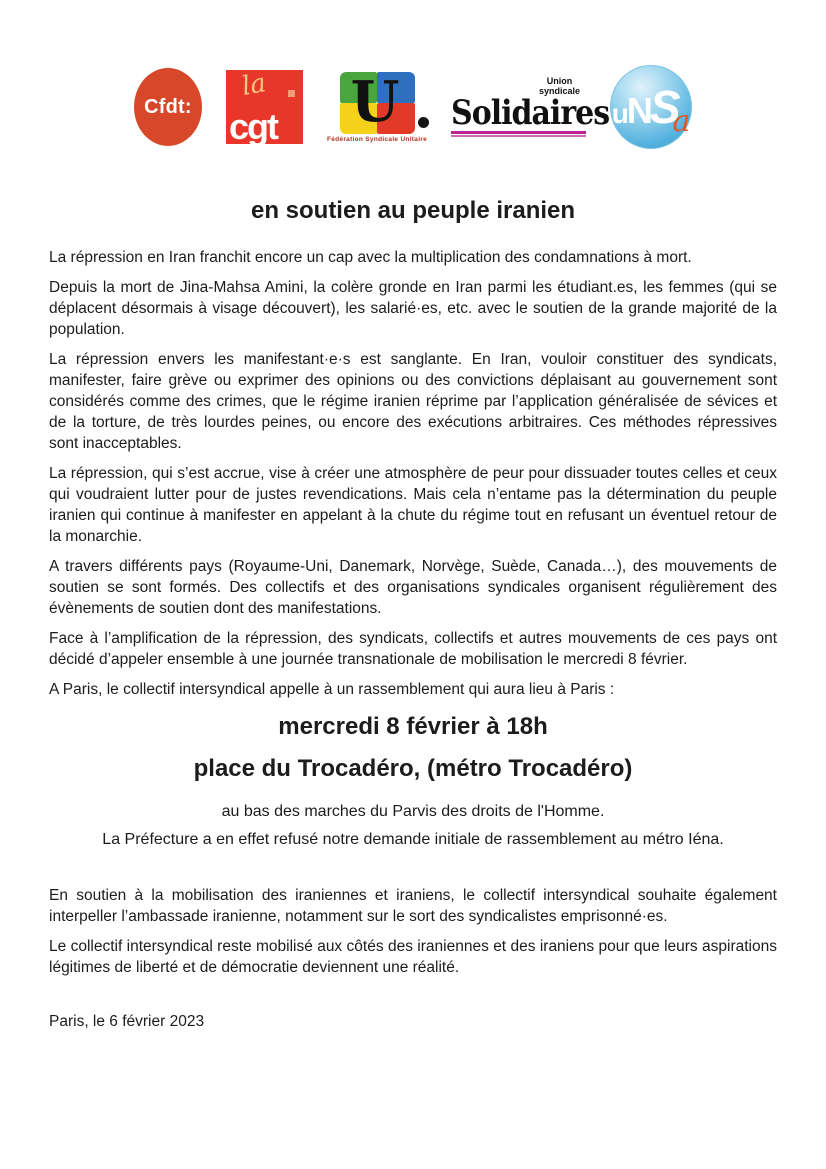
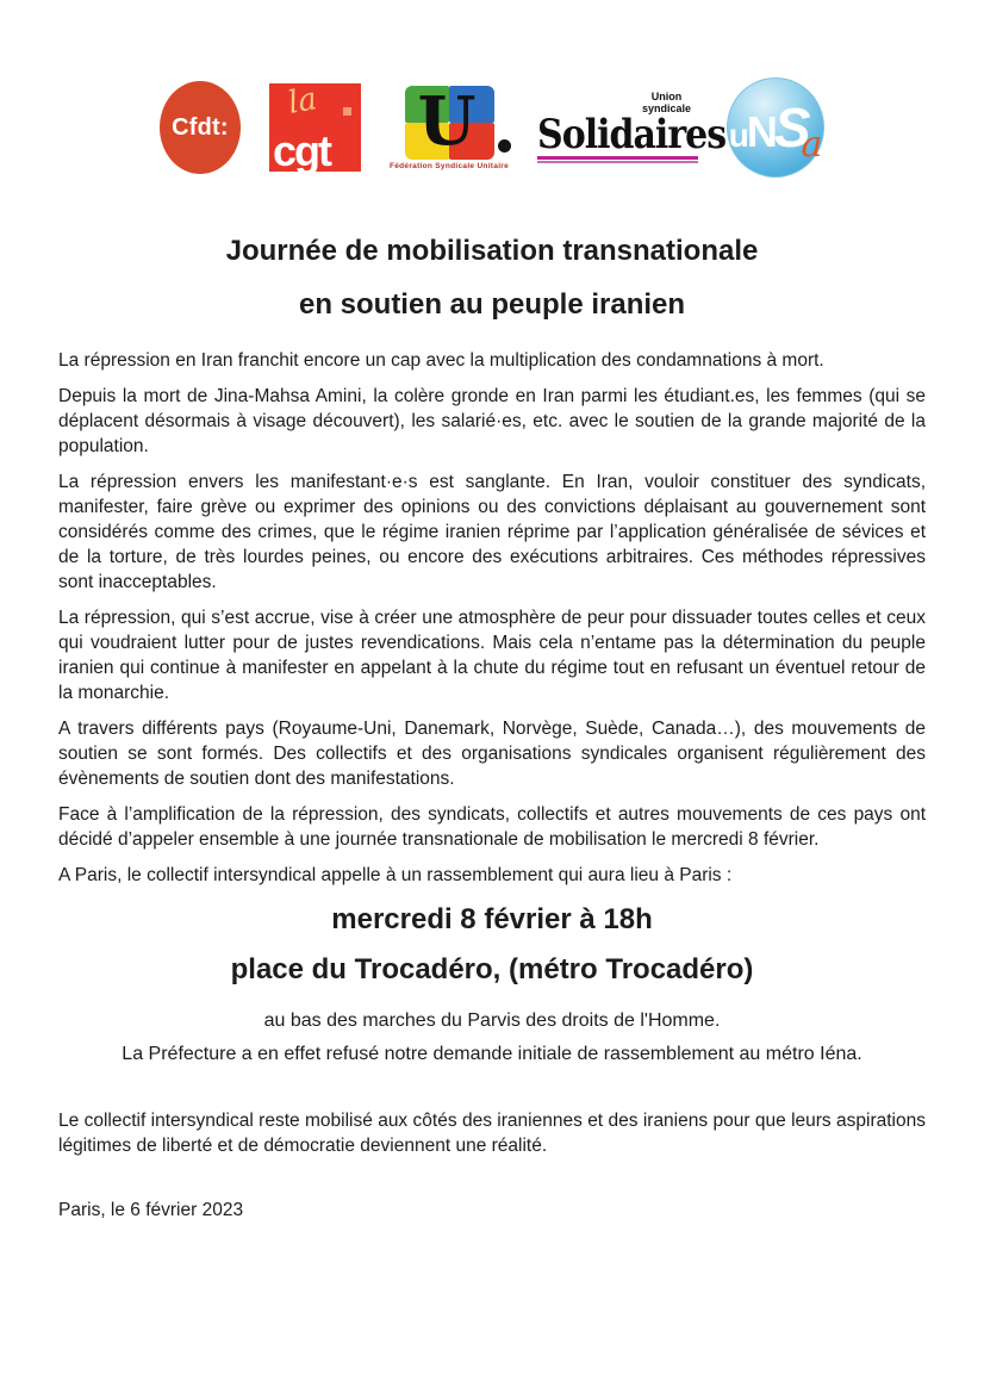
  Cfdt:
  cgt
  U
  Union
  syndicale
  Solidaires
  u
  N
  S
  a
+ Journée de mobilisation transnationale
  en soutien au peuple iranien
  La répression en Iran franchit encore un cap avec la multiplication des condamnations à mort.
  Depuis la mort de Jina-Mahsa Amini, la colère gronde en Iran parmi les étudiant.es, les femmes (qui se déplacent désormais à visage découvert), les salarié·es, etc. avec le soutien de la grande majorité de la population.
  La répression envers les manifestant·e·s est sanglante. En Iran, vouloir constituer des syndicats, manifester, faire grève ou exprimer des opinions ou des convictions déplaisant au gouvernement sont considérés comme des crimes, que le régime iranien réprime par l’application généralisée de sévices et de la torture, de très lourdes peines, ou encore des exécutions arbitraires. Ces méthodes répressives sont inacceptables.
  La répression, qui s’est accrue, vise à créer une atmosphère de peur pour dissuader toutes celles et ceux qui voudraient lutter pour de justes revendications. Mais cela n’entame pas la détermination du peuple iranien qui continue à manifester en appelant à la chute du régime tout en refusant un éventuel retour de la monarchie.
  A travers différents pays (Royaume-Uni, Danemark, Norvège, Suède, Canada…), des mouvements de soutien se sont formés. Des collectifs et des organisations syndicales organisent régulièrement des évènements de soutien dont des manifestations.
  Face à l’amplification de la répression, des syndicats, collectifs et autres mouvements de ces pays ont décidé d’appeler ensemble à une journée transnationale de mobilisation le mercredi 8 février.
  A Paris, le collectif intersyndical appelle à un rassemblement qui aura lieu à Paris :
  mercredi 8 février à 18h
  place du Trocadéro, (métro Trocadéro)
  au bas des marches du Parvis des droits de l'Homme.
  La Préfecture a en effet refusé notre demande initiale de rassemblement au métro Iéna.
- En soutien à la mobilisation des iraniennes et iraniens, le collectif intersyndical souhaite également interpeller l’ambassade iranienne, notamment sur le sort des syndicalistes emprisonné·es.
  Le collectif intersyndical reste mobilisé aux côtés des iraniennes et des iraniens pour que leurs aspirations légitimes de liberté et de démocratie deviennent une réalité.
  Paris, le 6 février 2023
